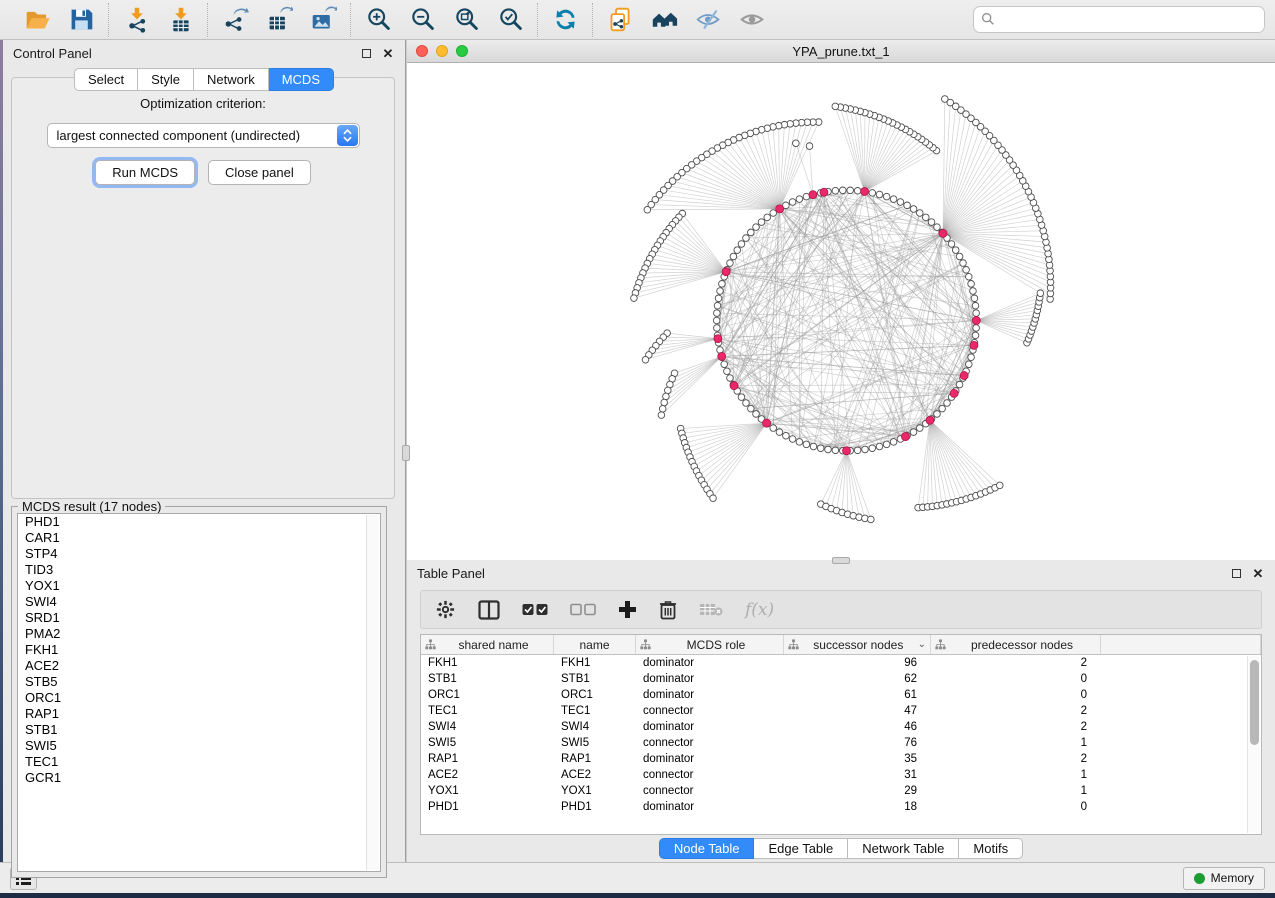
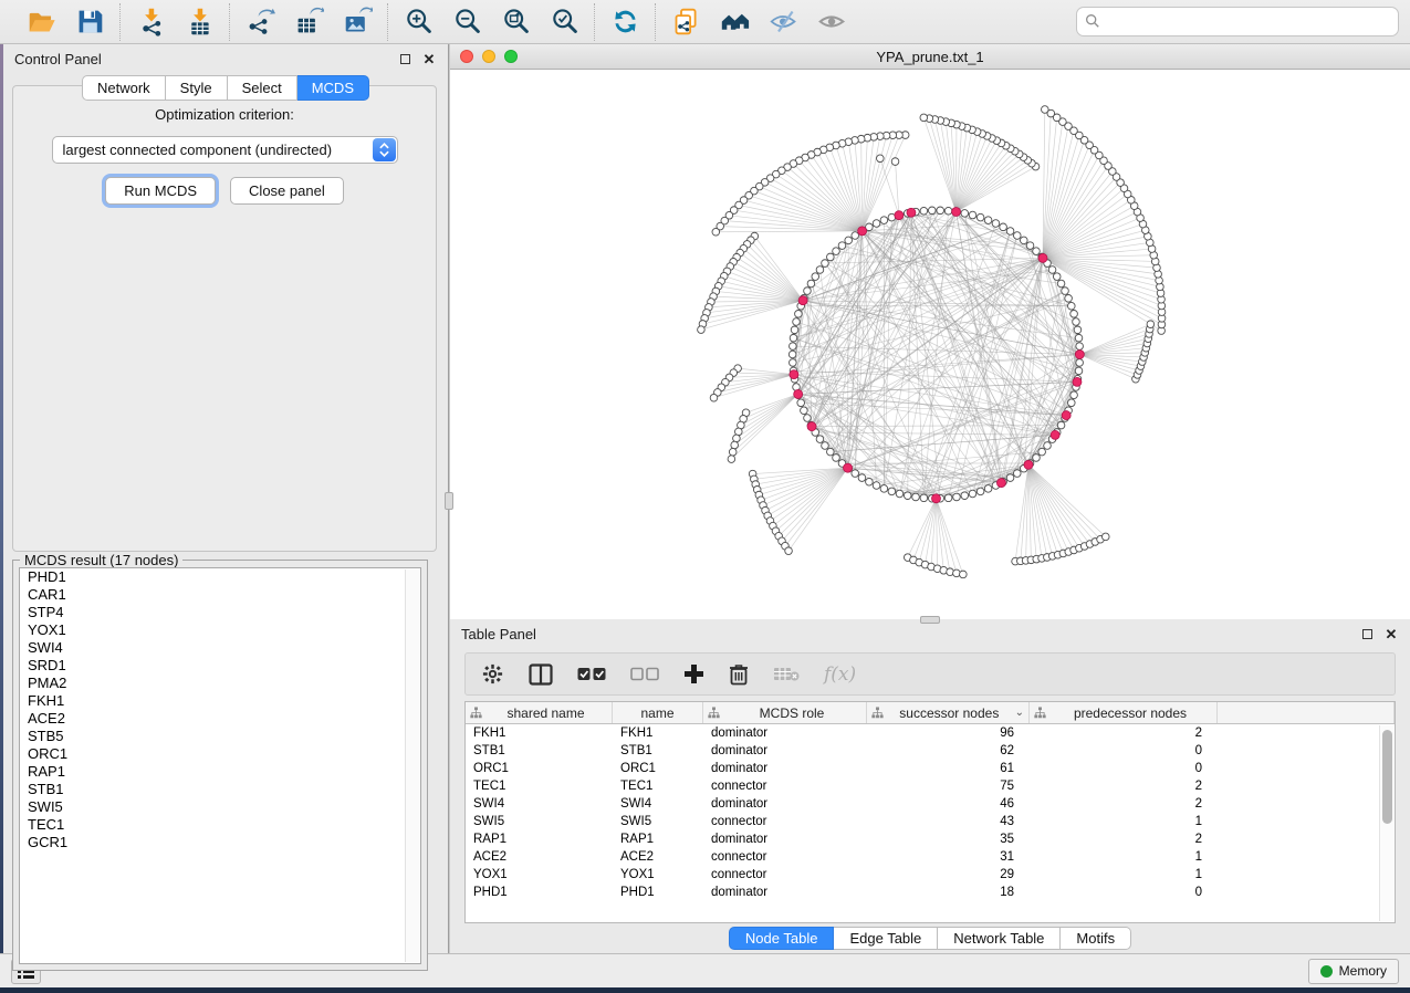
  Control Panel
  ✕
- Select
+ Network
  Style
- Network
+ Select
  MCDS
  Optimization criterion:
  largest connected component (undirected)
  Run MCDS
  Close panel
  MCDS result (17 nodes)
  PHD1
  CAR1
  STP4
- TID3
  YOX1
  SWI4
  SRD1
  PMA2
  FKH1
  ACE2
  STB5
  ORC1
  RAP1
  STB1
  SWI5
  TEC1
  GCR1
  YPA_prune.txt_1
  Table Panel
  ✕
  f(x)
  shared name
  name
  MCDS role
  successor nodes
  ⌄
  predecessor nodes
  FKH1
  FKH1
  dominator
  96
  2
  STB1
  STB1
  dominator
  62
  0
  ORC1
  ORC1
  dominator
  61
  0
  TEC1
  TEC1
  connector
- 47
+ 75
  2
  SWI4
  SWI4
  dominator
  46
  2
  SWI5
  SWI5
  connector
- 76
+ 43
  1
  RAP1
  RAP1
  dominator
  35
  2
  ACE2
  ACE2
  connector
  31
  1
  YOX1
  YOX1
  connector
  29
  1
  PHD1
  PHD1
  dominator
  18
  0
  Node Table
  Edge Table
  Network Table
  Motifs
  Memory
